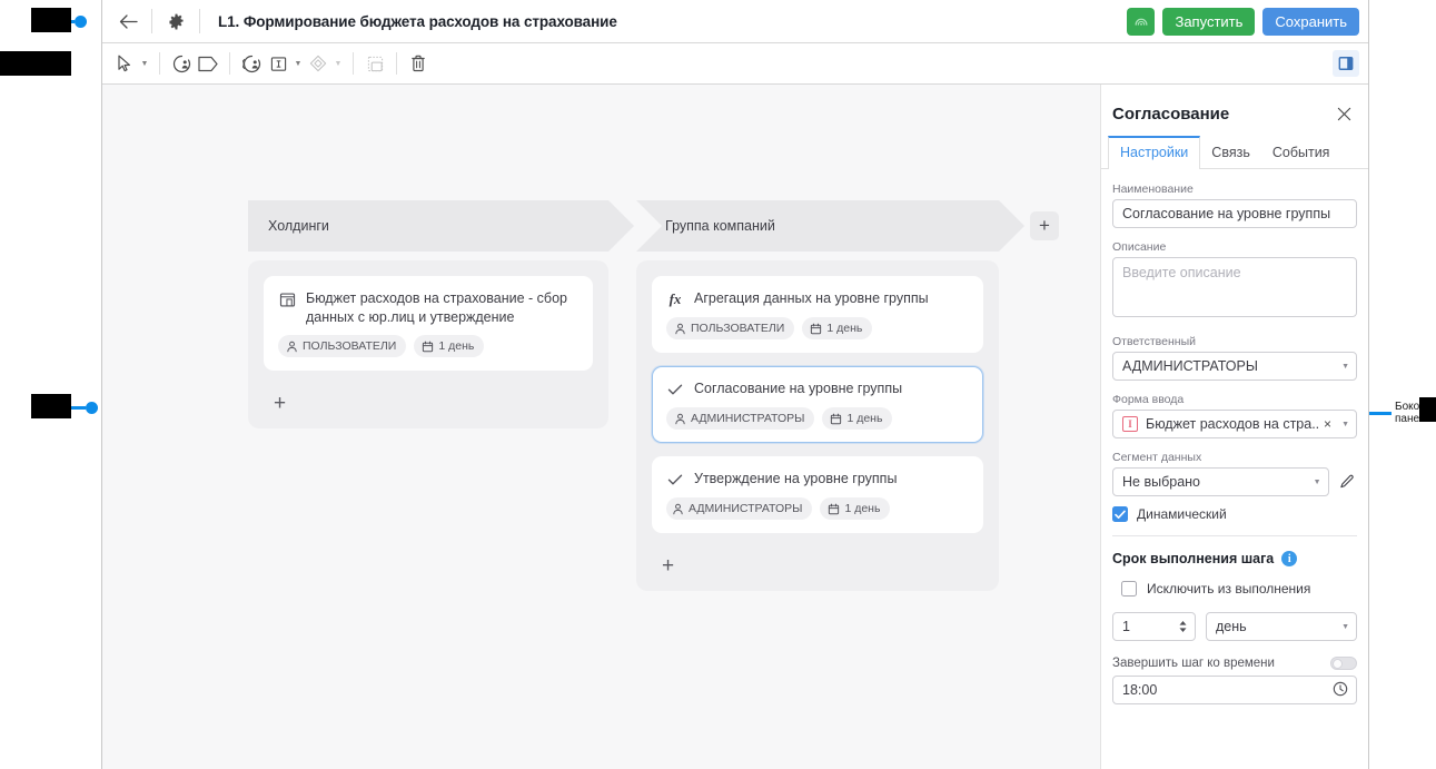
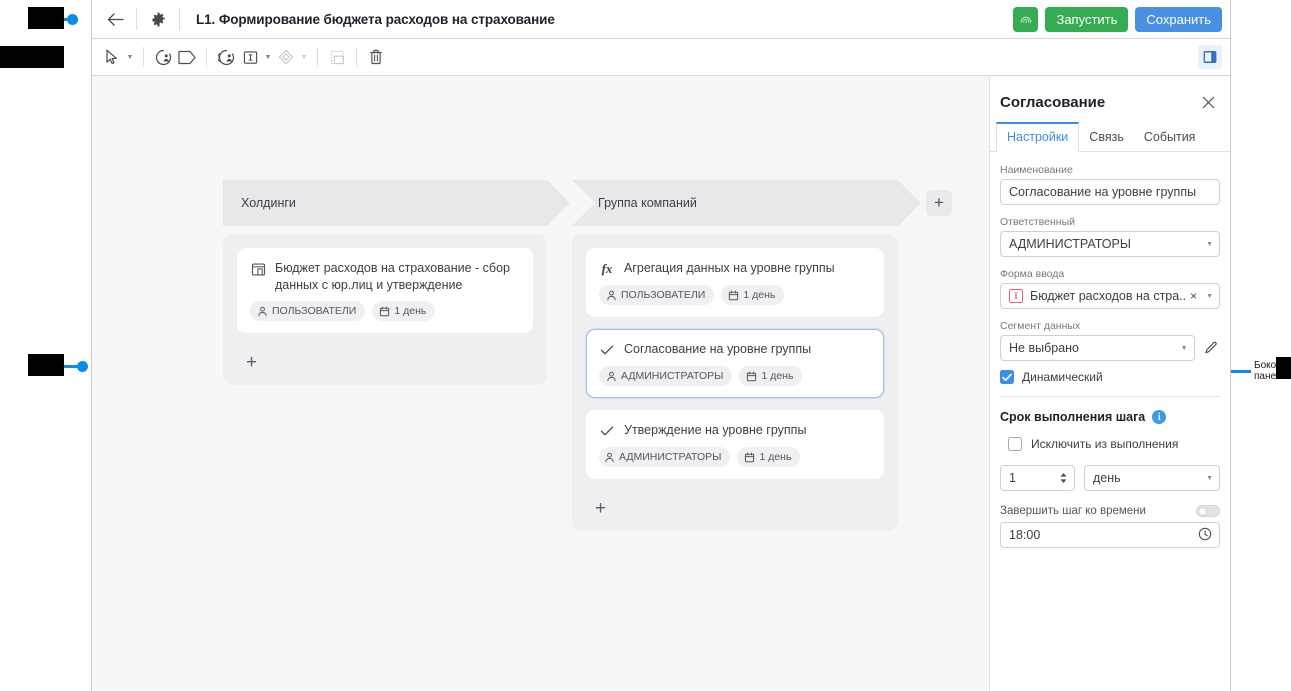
  L1. Формирование бюджета расходов на страхование
  Запустить
  Сохранить
  Холдинги
  Бюджет расходов на страхование - сбор данных с юр.лиц и утверждение
  ПОЛЬЗОВАТЕЛИ
  1 день
  +
  Группа компаний
  fx
  Агрегация данных на уровне группы
  ПОЛЬЗОВАТЕЛИ
  1 день
  Согласование на уровне группы
  АДМИНИСТРАТОРЫ
  1 день
  Утверждение на уровне группы
  АДМИНИСТРАТОРЫ
  1 день
  +
  +
  Согласование
  Настройки
  Связь
  События
  Наименование
  Согласование на уровне группы
- Описание
- Введите описание
  Ответственный
  АДМИНИСТРАТОРЫ
  Форма ввода
  I
  Бюджет расходов на стра..
  ×
  Сегмент данных
  Не выбрано
  Динамический
  Срок выполнения шага
  i
  Исключить из выполнения
  1
  день
  Завершить шаг ко времени
  18:00
